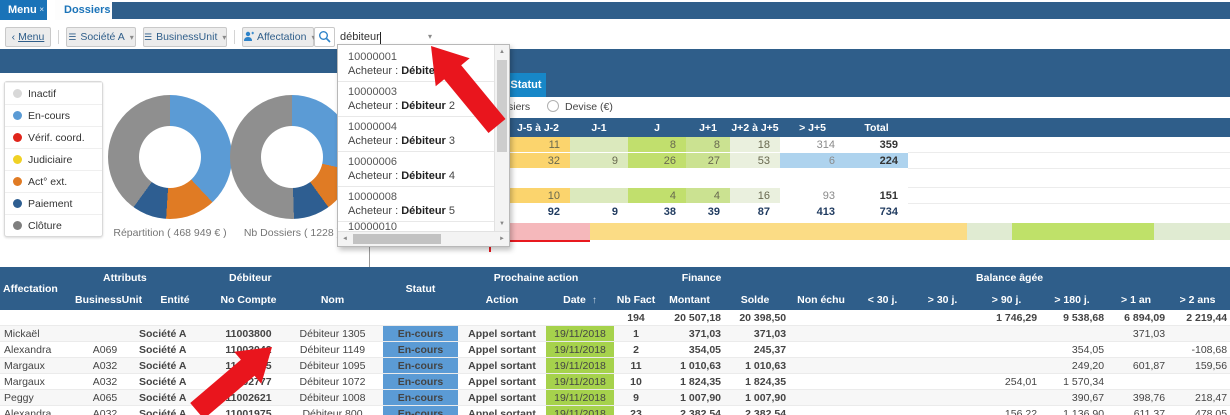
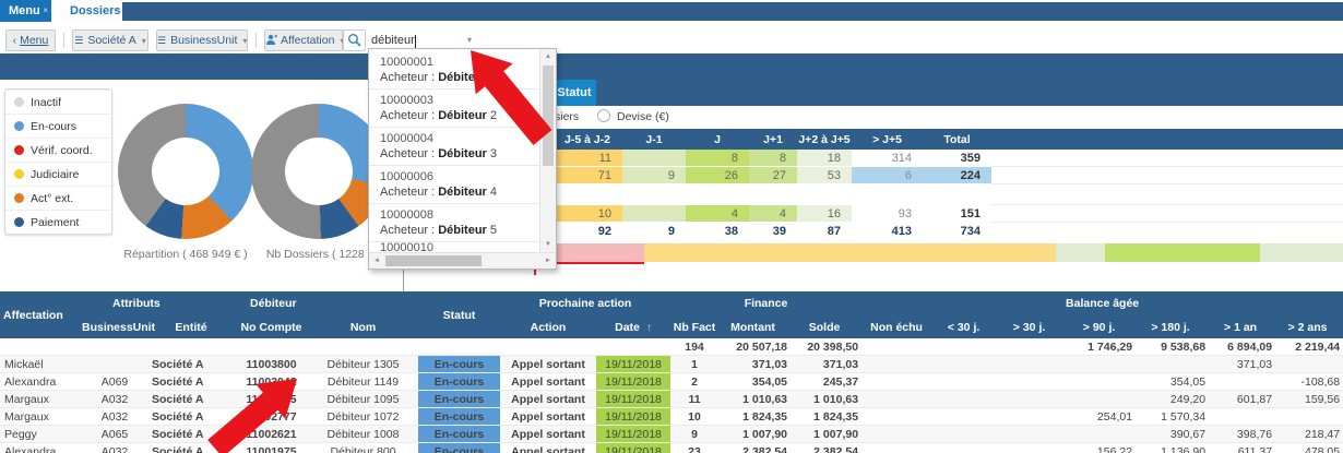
  Menu
  ×
  Dossiers
  ×
  ‹ Menu
  ☰ Société A ▾
  ☰ BusinessUnit ▾
  Affectation
  débiteur
  ▾
  Statut
  Devise (€)
  J-5 à J-2	J-1	J	J+1	J+2 à J+5	> J+5	Total
  11		8	8	18	314	359
- 32	9	26	27	53	6	224
+ 71	9	26	27	53	6	224
  10		4	4	16	93	151
  92	9	38	39	87	413	734
  Inactif
  En-cours
  Vérif. coord.
  Judiciaire
  Act° ext.
  Paiement
- Clôture
  Répartition ( 468 949 € )
  Nb Dossiers ( 1228
  Affectation	Attributs	Débiteur	Statut	Prochaine action	Finance	Balance âgée
  BusinessUn	Entité	No Compte	Nom	Action	Date ↑	Nb Fact	Montant	Solde	Non échu	< 30 j.	> 30 j.	> 90 j.	> 180 j.	> 1 an	> 2 ans
  								194	20 507,18	20 398,50				1 746,29	9 538,68	6 894,09	2 219,44
  Mickaël		Société A	11003800	Débiteur 1305	En-cours	Appel sortant	19/11/2018	1	371,03	371,03						371,03
  Alexandra	A069	Société A	11003	Débiteur 1149	En-cours	Appel sortant	19/11/2018	2	354,05	245,37					354,05		-108,68
  Margaux	A032	Société A	115	Débiteur 1095	En-cours	Appel sortant	19/11/2018	11	1 010,63	1 010,63					249,20	601,87	159,56
  Margaux	A032	Société A	2777	Débiteur 1072	En-cours	Appel sortant	19/11/2018	10	1 824,35	1 824,35				254,01	1 570,34
  Peggy	A065	Société A	1002621	Débiteur 1008	En-cours	Appel sortant	19/11/2018	9	1 007,90	1 007,90					390,67	398,76	218,47
  Alexandra	A032	Société A	11001975	Débiteur 800	En-cours	Appel sortant	19/11/2018	23	2 382,54	2 382,54				156,22	1 136,90	611,37	478,05
  10000001
  Acheteur : Débite
  10000003
  Acheteur : Débiteur 2
  10000004
  Acheteur : Débiteur 3
  10000006
  Acheteur : Débiteur 4
  10000008
  Acheteur : Débiteur 5
  10000010
